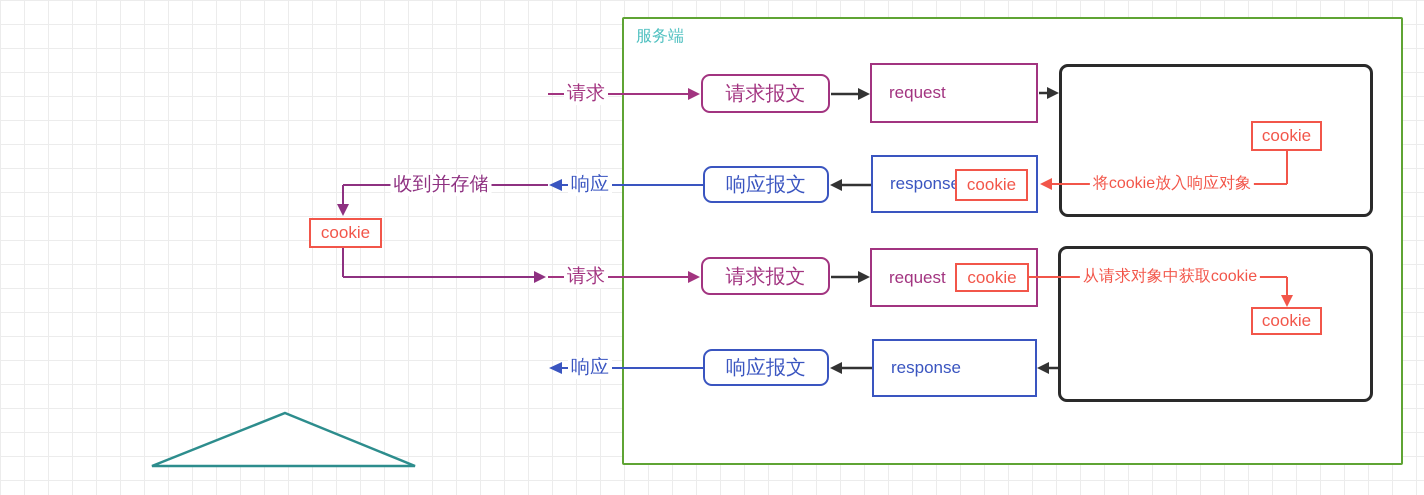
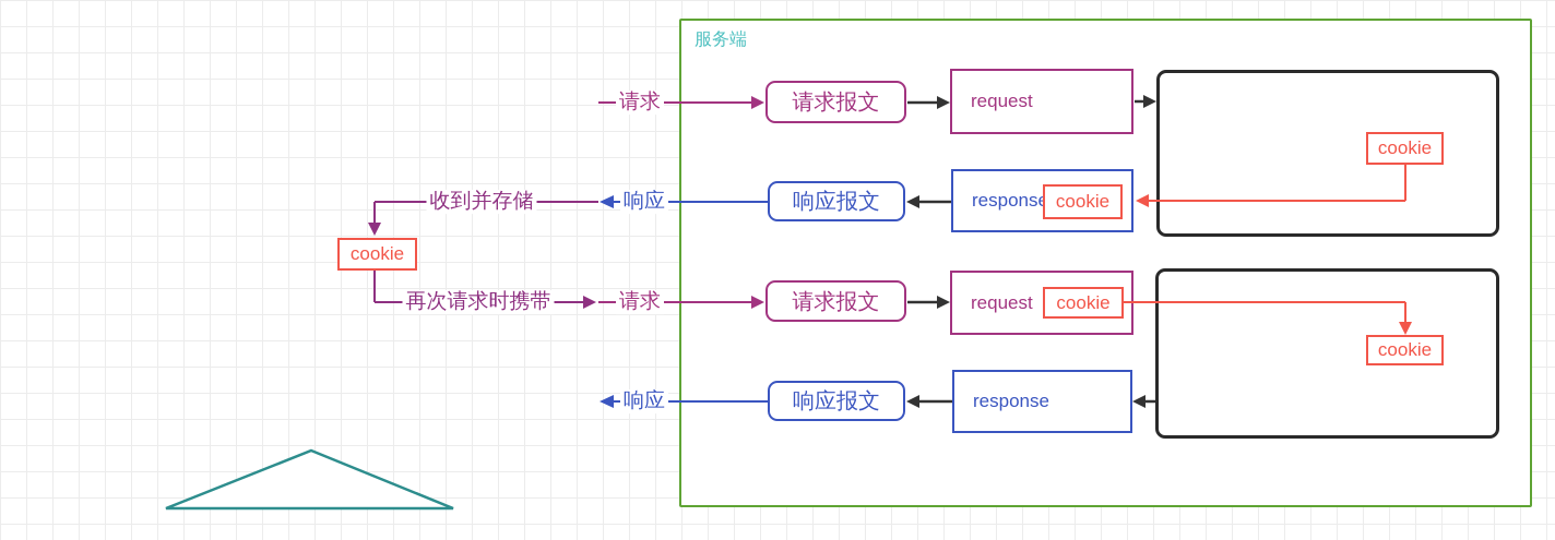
  服务端
  请求报文
  响应报文
  请求报文
  响应报文
  request
  respons
  cookie
  request
  cookie
  response
  cookie
  cookie
  cookie
  请求
  响应
  收到并存储
+ 再次请求时携带
  请求
  响应
- 将cookie放入响应对象
- 从请求对象中获取cookie
